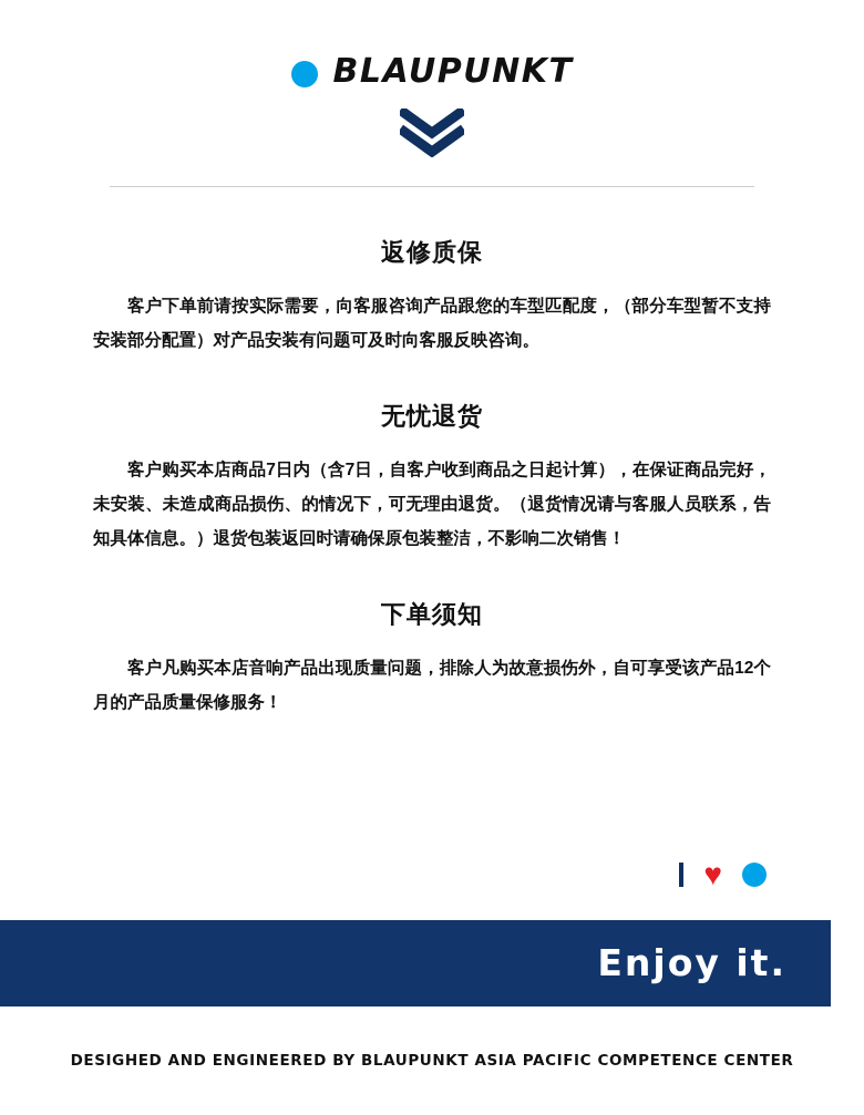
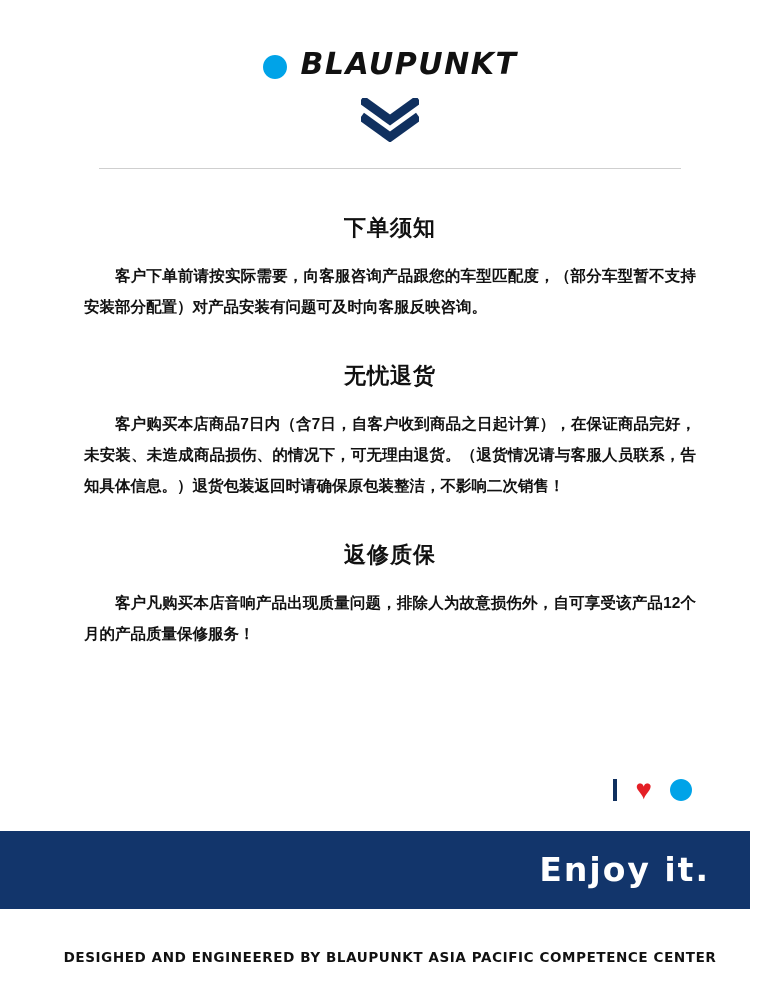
  BLAUPUNKT
- 返修质保
+ 下单须知
  客户下单前请按实际需要，向客服咨询产品跟您的车型匹配度，（部分车型暂不支持安装部分配置）对产品安装有问题可及时向客服反映咨询。
  无忧退货
  客户购买本店商品7日内（含7日，自客户收到商品之日起计算），在保证商品完好，未安装、未造成商品损伤、的情况下，可无理由退货。（退货情况请与客服人员联系，告知具体信息。）退货包装返回时请确保原包装整洁，不影响二次销售！
- 下单须知
+ 返修质保
  客户凡购买本店音响产品出现质量问题，排除人为故意损伤外，自可享受该产品12个月的产品质量保修服务！
  ♥
  Enjoy it.
  DESIGHED AND ENGINEERED BY BLAUPUNKT ASIA PACIFIC COMPETENCE CENTER
